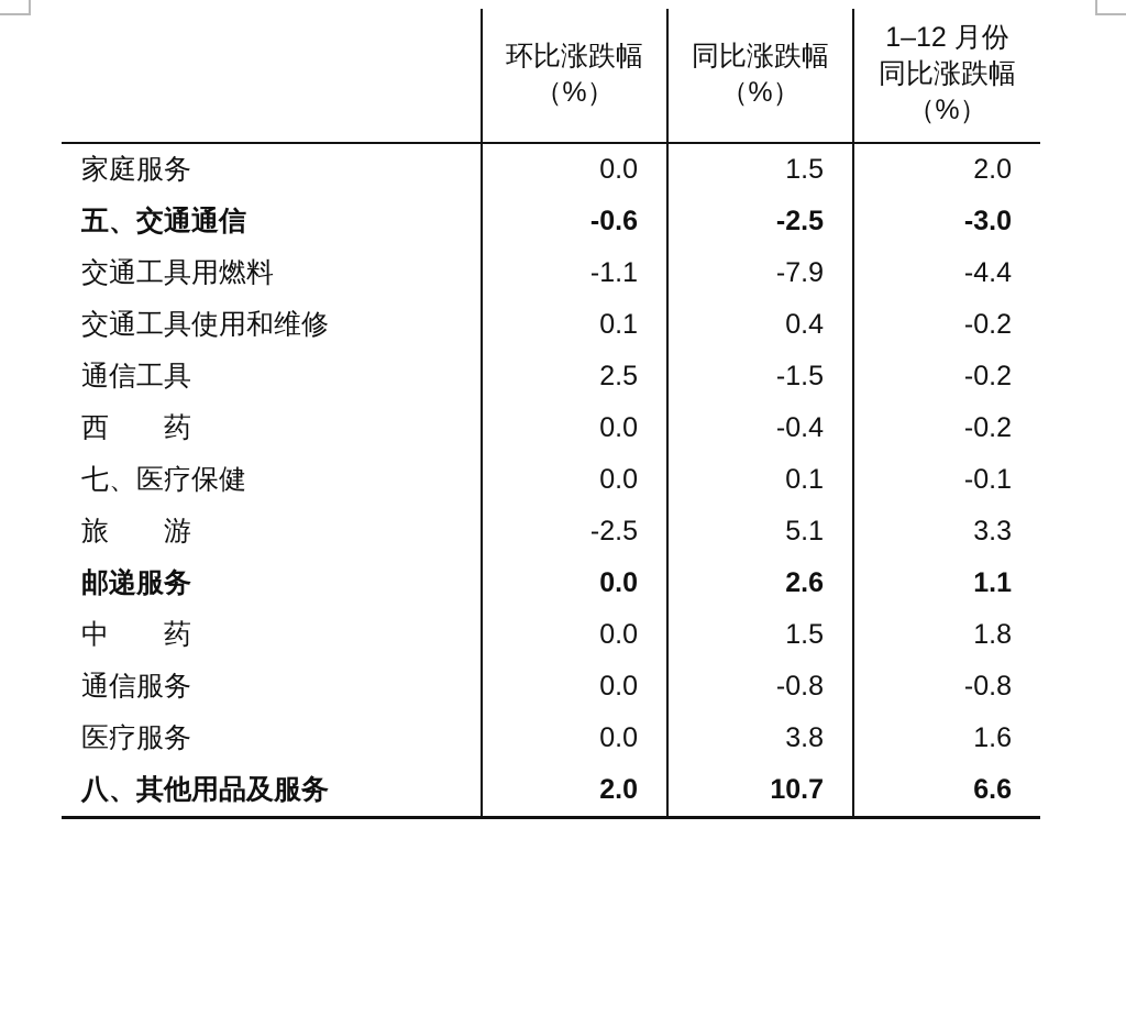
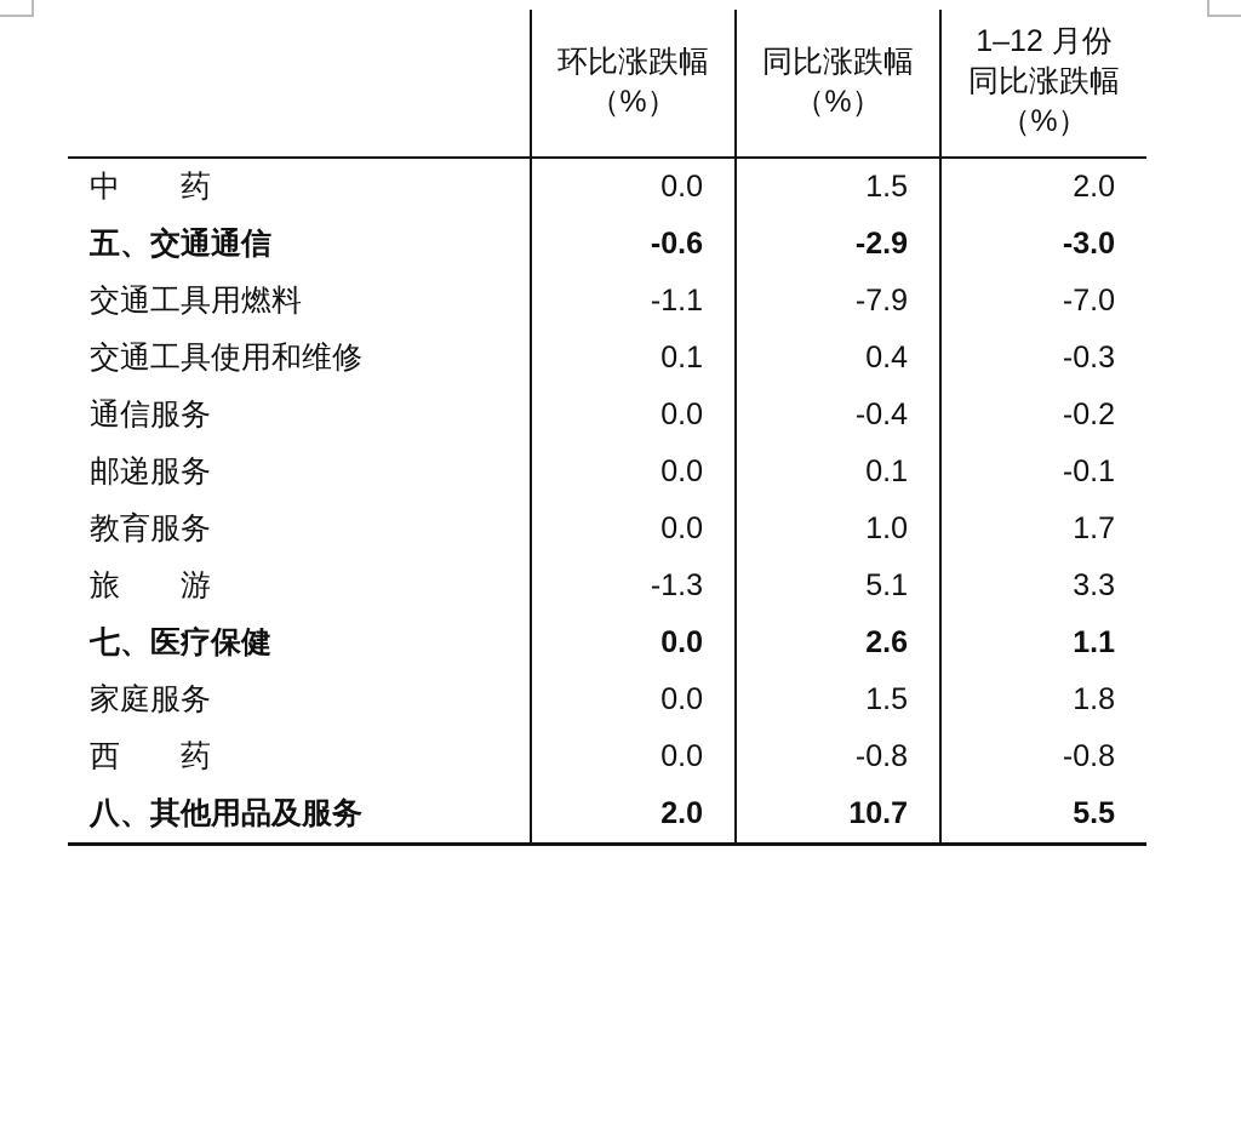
  	环比涨跌幅 （%）	同比涨跌幅 （%）	1–12 月份 同比涨跌幅 （%）
- 家庭服务	0.0	1.5	2.0
+ 中 药	0.0	1.5	2.0
- 五、交通通信	-0.6	-2.5	-3.0
+ 五、交通通信	-0.6	-2.9	-3.0
- 交通工具用燃料	-1.1	-7.9	-4.4
+ 交通工具用燃料	-1.1	-7.9	-7.0
- 交通工具使用和维修	0.1	0.4	-0.2
+ 交通工具使用和维修	0.1	0.4	-0.3
- 通信工具	2.5	-1.5	-0.2
- 西 药	0.0	-0.4	-0.2
+ 通信服务	0.0	-0.4	-0.2
- 七、医疗保健	0.0	0.1	-0.1
+ 邮递服务	0.0	0.1	-0.1
+ 教育服务	0.0	1.0	1.7
- 旅 游	-2.5	5.1	3.3
+ 旅 游	-1.3	5.1	3.3
- 邮递服务	0.0	2.6	1.1
+ 七、医疗保健	0.0	2.6	1.1
- 中 药	0.0	1.5	1.8
+ 家庭服务	0.0	1.5	1.8
- 通信服务	0.0	-0.8	-0.8
+ 西 药	0.0	-0.8	-0.8
- 医疗服务	0.0	3.8	1.6
- 八、其他用品及服务	2.0	10.7	6.6
+ 八、其他用品及服务	2.0	10.7	5.5
